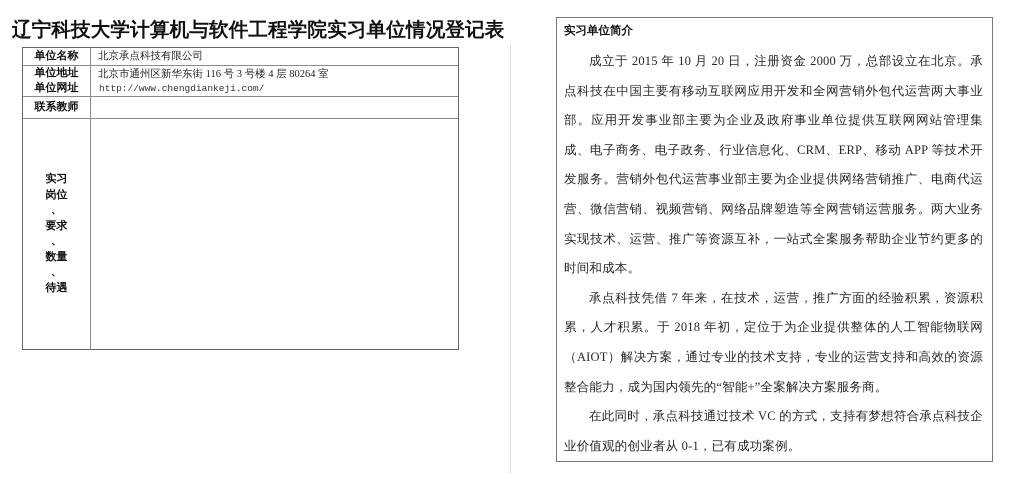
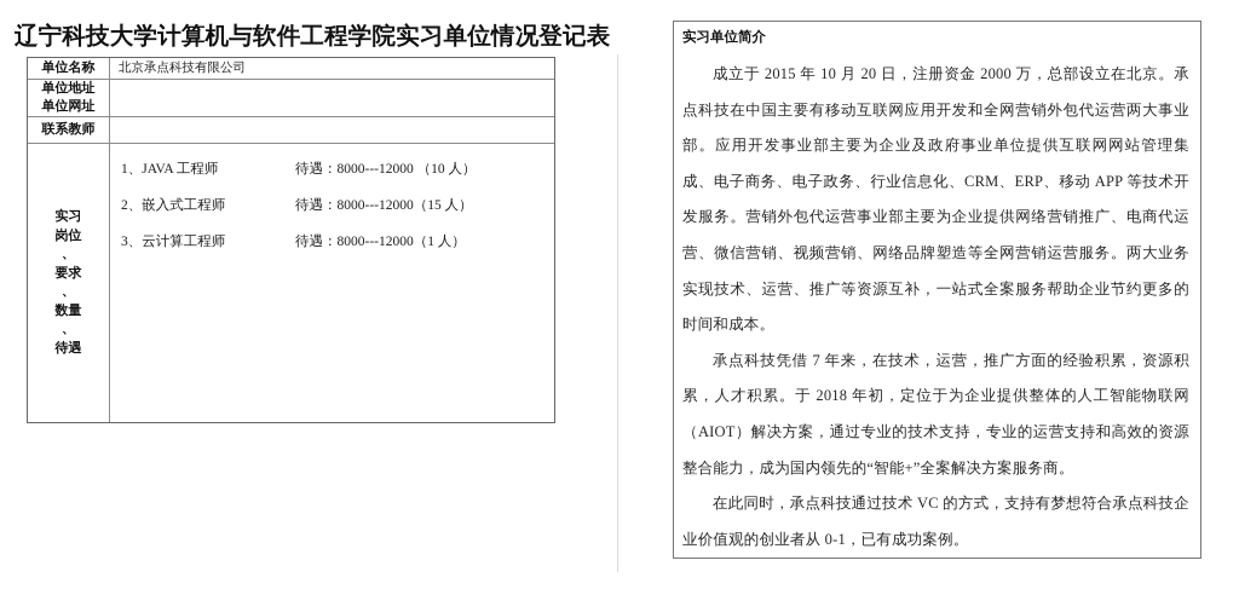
  辽宁科技大学计算机与软件工程学院实习单位情况登记表
  单位名称
  北京承点科技有限公司
  单位地址
  单位网址
- 北京市通州区新华东街 116 号 3 号楼 4 层 80264 室
- http://www.chengdiankeji.com/
  联系教师
  实习
  岗位
  、
  要求
  、
  数量
  、
  待遇
+ 1、JAVA 工程师
+ 待遇：8000---12000 （10 人）
+ 2、嵌入式工程师
+ 待遇：8000---12000（15 人）
+ 3、云计算工程师
+ 待遇：8000---12000（1 人）
  实习单位简介
  成立于 2015 年 10 月 20 日，注册资金 2000 万，总部设立在北京。承点科技在中国主要有移动互联网应用开发和全网营销外包代运营两大事业部。应用开发事业部主要为企业及政府事业单位提供互联网网站管理集成、电子商务、电子政务、行业信息化、CRM、ERP、移动 APP 等技术开发服务。营销外包代运营事业部主要为企业提供网络营销推广、电商代运营、微信营销、视频营销、网络品牌塑造等全网营销运营服务。两大业务实现技术、运营、推广等资源互补，一站式全案服务帮助企业节约更多的时间和成本。
  承点科技凭借 7 年来，在技术，运营，推广方面的经验积累，资源积累，人才积累。于 2018 年初，定位于为企业提供整体的人工智能物联网（AIOT）解决方案，通过专业的技术支持，专业的运营支持和高效的资源整合能力，成为国内领先的“智能+”全案解决方案服务商。
  在此同时，承点科技通过技术 VC 的方式，支持有梦想符合承点科技企业价值观的创业者从 0-1，已有成功案例。
